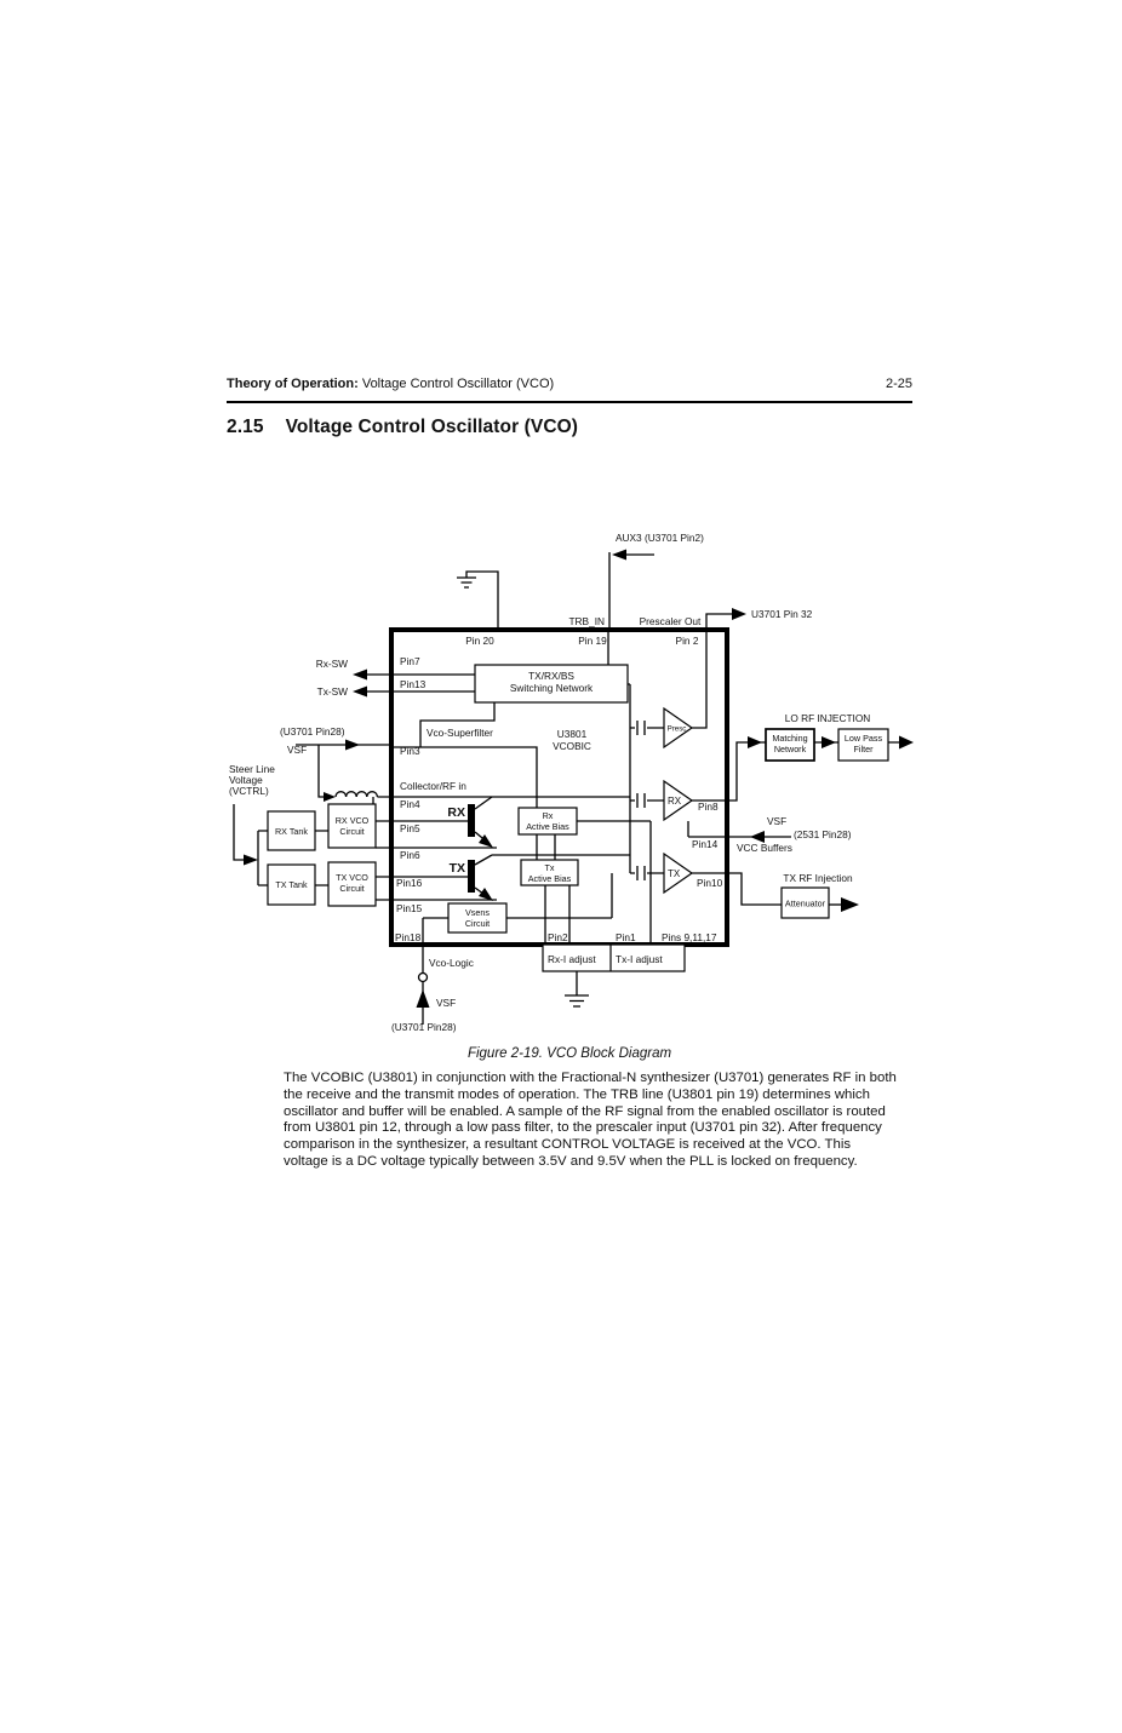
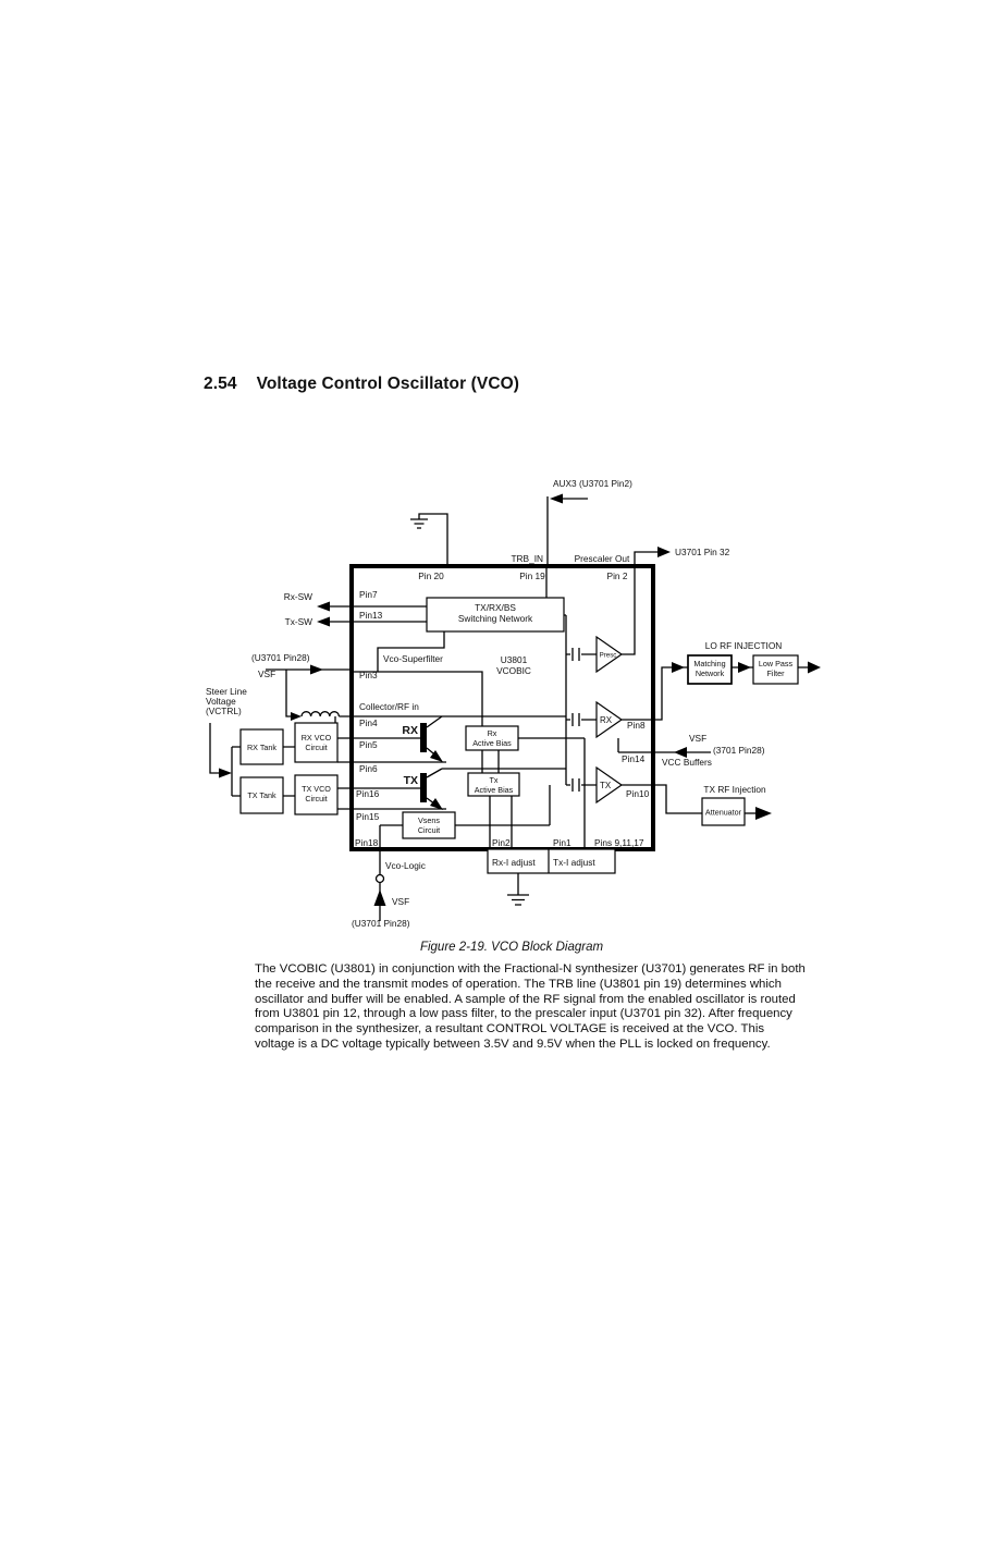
- Theory of Operation: Voltage Control Oscillator (VCO)
- 2-25
- 2.15 Voltage Control Oscillator (VCO)
+ 2.54 Voltage Control Oscillator (VCO)
  AUX3 (U3701 Pin2)
  U3701 Pin 32
  Prescaler Out
  TRB_IN
  Pin 20
  Pin 19
  Pin 2
  Rx-SW
  Tx-SW
  Pin7
  Pin13
  (U3701 Pin28)
  VSF
  Pin3
  Vco-Superfilter
  TX/RX/BS
  Switching Network
  U3801
  VCOBIC
  Steer Line
  Voltage
  (VCTRL)
  RX Tank
  TX Tank
  RX VCO
  Circuit
  TX VCO
  Circuit
  Collector/RF in
  Pin4
  Pin5
  Pin6
  Pin16
  Pin15
  Pin18
  RX
  TX
  Rx
  Active Bias
  Tx
  Active Bias
  Vsens
  Circuit
  RX
  TX
  Pin8
  Pin14
  Pin10
  LO RF INJECTION
  Matching
  Network
  Low Pass
  Filter
  VSF
- (2531 Pin28)
+ (3701 Pin28)
  VCC Buffers
  TX RF Injection
  Attenuator
  Pin2
  Pin1
  Pins 9,11,17
  Rx-I adjust
  Tx-I adjust
  Vco-Logic
  VSF
  (U3701 Pin28)
  Figure 2-19. VCO Block Diagram
  The VCOBIC (U3801) in conjunction with the Fractional-N synthesizer (U3701) generates RF in both
  the receive and the transmit modes of operation. The TRB line (U3801 pin 19) determines which
  oscillator and buffer will be enabled. A sample of the RF signal from the enabled oscillator is routed
  from U3801 pin 12, through a low pass filter, to the prescaler input (U3701 pin 32). After frequency
  comparison in the synthesizer, a resultant CONTROL VOLTAGE is received at the VCO. This
  voltage is a DC voltage typically between 3.5V and 9.5V when the PLL is locked on frequency.
